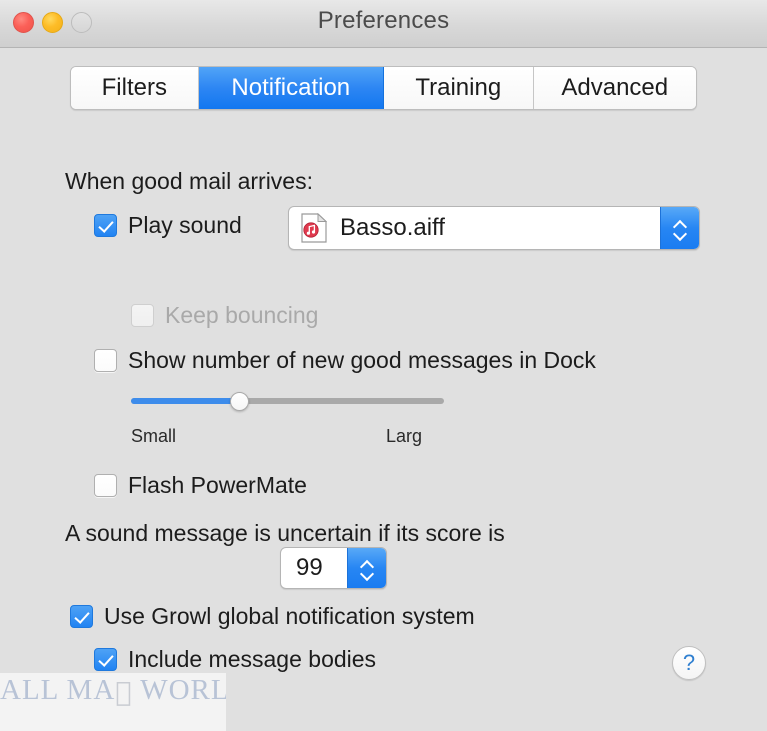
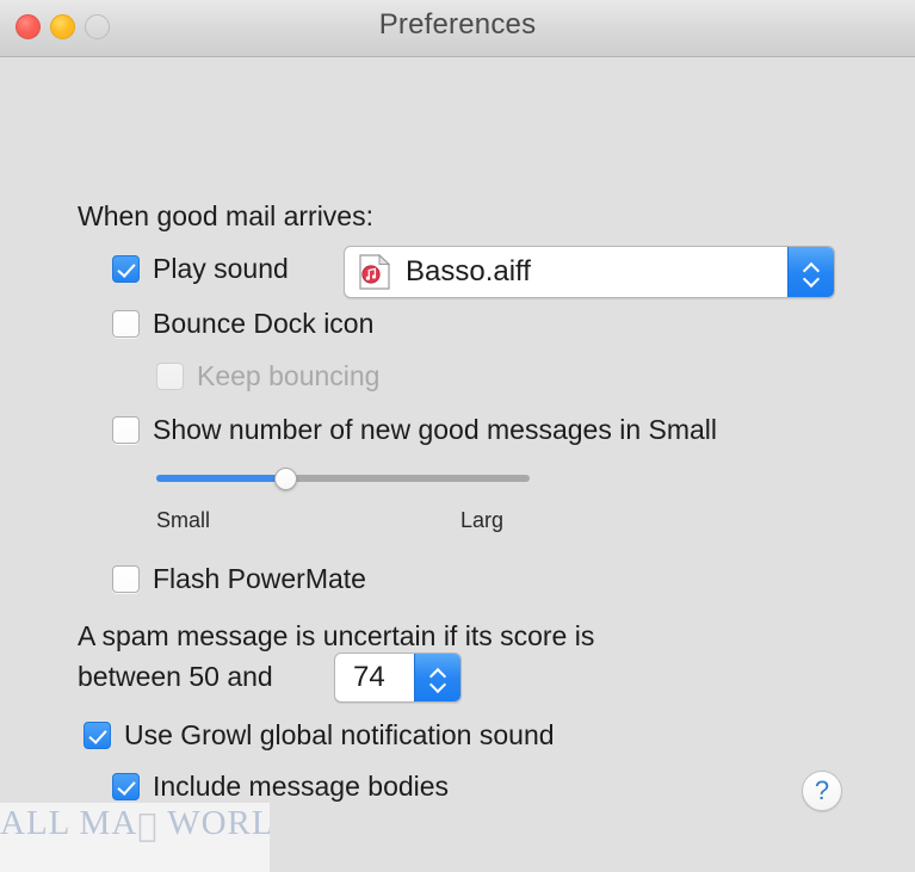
  Preferences
- Filters
- Notification
- Training
- Advanced
  When good mail arrives:
  Play sound
  Basso.aiff
+ Bounce Dock icon
  Keep bouncing
- Show number of new good messages in Dock
+ Show number of new good messages in Small
  Small
  Larg
  Flash PowerMate
- A sound message is uncertain if its score is
+ A spam message is uncertain if its score is
+ between 50 and
- 99
+ 74
- Use Growl global notification system
+ Use Growl global notification sound
  Include message bodies
  ?
  ALL MA WORL
